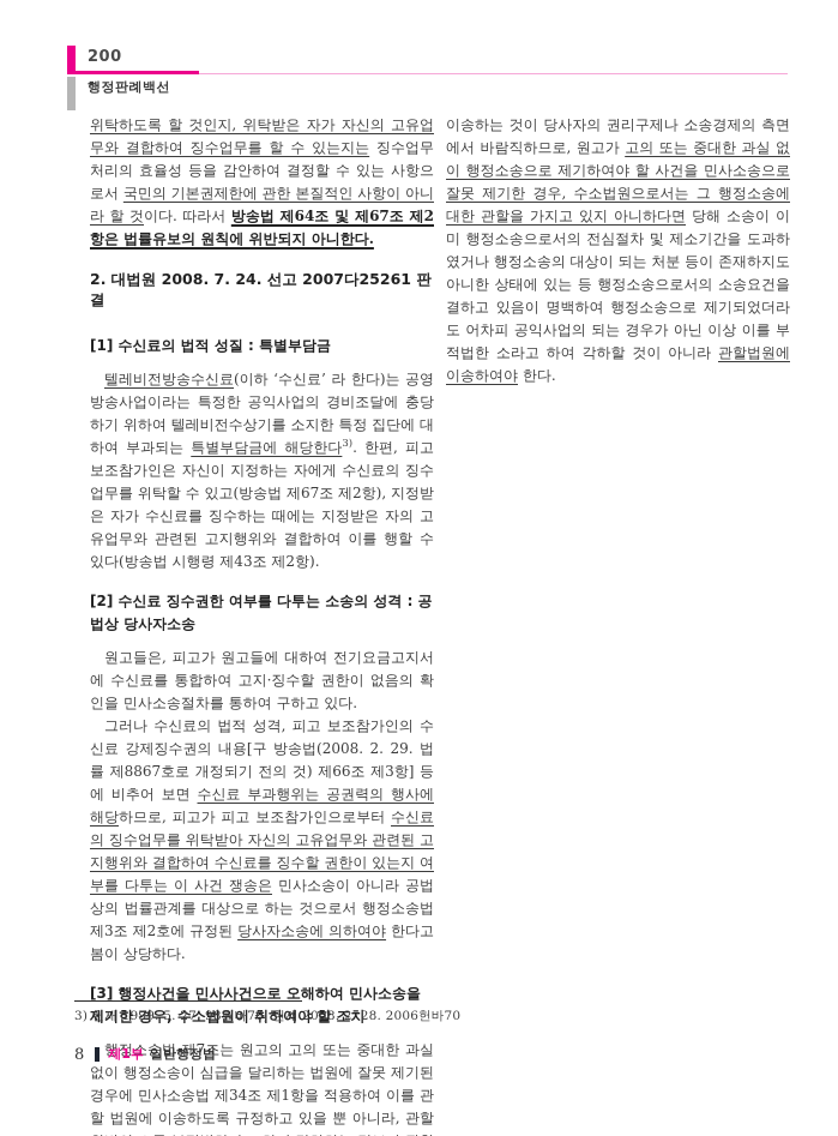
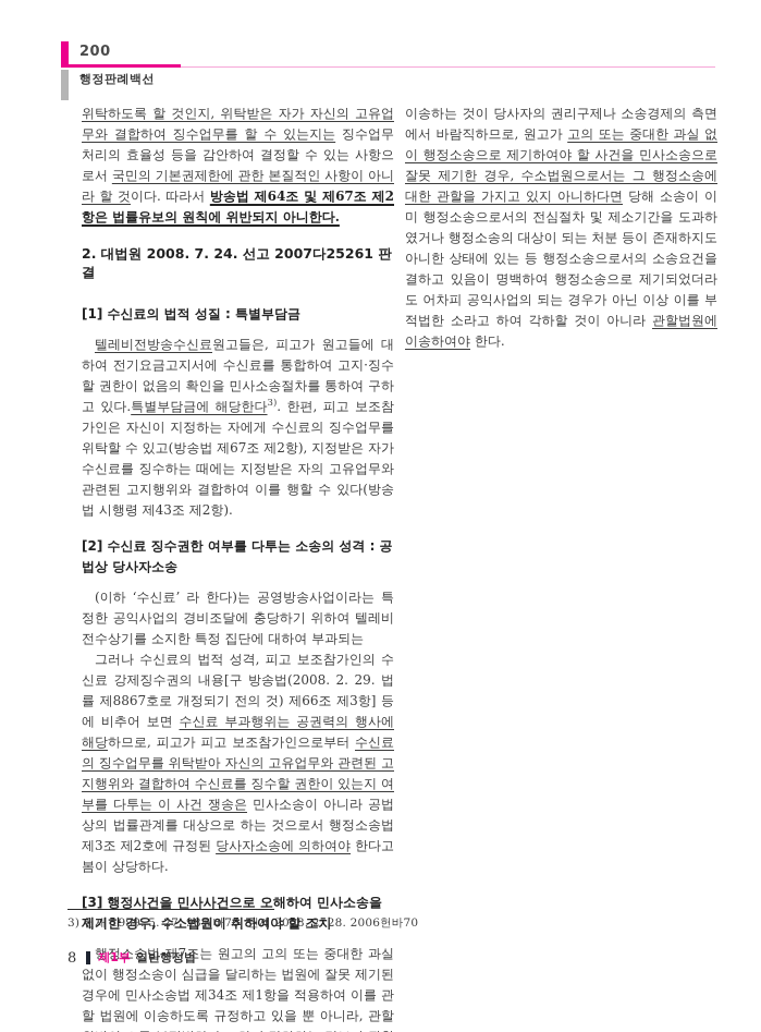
  200
  행정판례백선
  위탁하도록 할 것인지, 위탁받은 자가 자신의 고유업무와 결합하여 징수업무를 할 수 있는지는 징수업무 처리의 효율성 등을 감안하여 결정할 수 있는 사항으로서 국민의 기본권제한에 관한 본질적인 사항이 아니라 할 것이다. 따라서 방송법 제64조 및 제67조 제2항은 법률유보의 원칙에 위반되지 아니한다.
  2. 대법원 2008. 7. 24. 선고 2007다25261 판결
  [1] 수신료의 법적 성질 : 특별부담금
- 텔레비전방송수신료(이하 ‘수신료’ 라 한다)는 공영방송사업이라는 특정한 공익사업의 경비조달에 충당하기 위하여 텔레비전수상기를 소지한 특정 집단에 대하여 부과되는 특별부담금에 해당한다3). 한편, 피고 보조참가인은 자신이 지정하는 자에게 수신료의 징수업무를 위탁할 수 있고(방송법 제67조 제2항), 지정받은 자가 수신료를 징수하는 때에는 지정받은 자의 고유업무와 관련된 고지행위와 결합하여 이를 행할 수 있다(방송법 시행령 제43조 제2항).
+ 텔레비전방송수신료원고들은, 피고가 원고들에 대하여 전기요금고지서에 수신료를 통합하여 고지·징수할 권한이 없음의 확인을 민사소송절차를 통하여 구하고 있다.특별부담금에 해당한다3). 한편, 피고 보조참가인은 자신이 지정하는 자에게 수신료의 징수업무를 위탁할 수 있고(방송법 제67조 제2항), 지정받은 자가 수신료를 징수하는 때에는 지정받은 자의 고유업무와 관련된 고지행위와 결합하여 이를 행할 수 있다(방송법 시행령 제43조 제2항).
  [2] 수신료 징수권한 여부를 다투는 소송의 성격 : 공법상 당사자소송
- 원고들은, 피고가 원고들에 대하여 전기요금고지서에 수신료를 통합하여 고지·징수할 권한이 없음의 확인을 민사소송절차를 통하여 구하고 있다.
+ (이하 ‘수신료’ 라 한다)는 공영방송사업이라는 특정한 공익사업의 경비조달에 충당하기 위하여 텔레비전수상기를 소지한 특정 집단에 대하여 부과되는
  그러나 수신료의 법적 성격, 피고 보조참가인의 수신료 강제징수권의 내용[구 방송법(2008. 2. 29. 법률 제8867호로 개정되기 전의 것) 제66조 제3항] 등에 비추어 보면 수신료 부과행위는 공권력의 행사에 해당하므로, 피고가 피고 보조참가인으로부터 수신료의 징수업무를 위탁받아 자신의 고유업무와 관련된 고지행위와 결합하여 수신료를 징수할 권한이 있는지 여부를 다투는 이 사건 쟁송은 민사소송이 아니라 공법상의 법률관계를 대상으로 하는 것으로서 행정소송법 제3조 제2호에 규정된 당사자소송에 의하여야 한다고 봄이 상당하다.
  [3] 행정사건을 민사사건으로 오해하여 민사소송을 제기한 경우, 수소법원이 취하여야 할 조치
  행정소송법 제7조는 원고의 고의 또는 중대한 과실 없이 행정소송이 심급을 달리하는 법원에 잘못 제기된 경우에 민사소송법 제34조 제1항을 적용하여 이를 관할 법원에 이송하도록 규정하고 있을 뿐 아니라, 관할
  이송하는 것이 당사자의 권리구제나 소송경제의 측면에서 바람직하므로, 원고가 고의 또는 중대한 과실 없이 행정소송으로 제기하여야 할 사건을 민사소송으로 잘못 제기한 경우, 수소법원으로서는 그 행정소송에 대한 관할을 가지고 있지 아니하다면 당해 소송이 이미 행정소송으로서의 전심절차 및 제소기간을 도과하였거나 행정소송의 대상이 되는 처분 등이 존재하지도 아니한 상태에 있는 등 행정소송으로서의 소송요건을 결하고 있음이 명백하여 행정소송으로 제기되었더라도 어차피 공익사업의 되는 경우가 아닌 이상 이를 부적법한 소라고 하여 각하할 것이 아니라 관할법원에 이송하여야 한다.
  3) 헌재 1999. 5. 27. 98헌바70; 헌재 2008. 2. 28. 2006헌바70
  8
  제1부
  일반행정법
